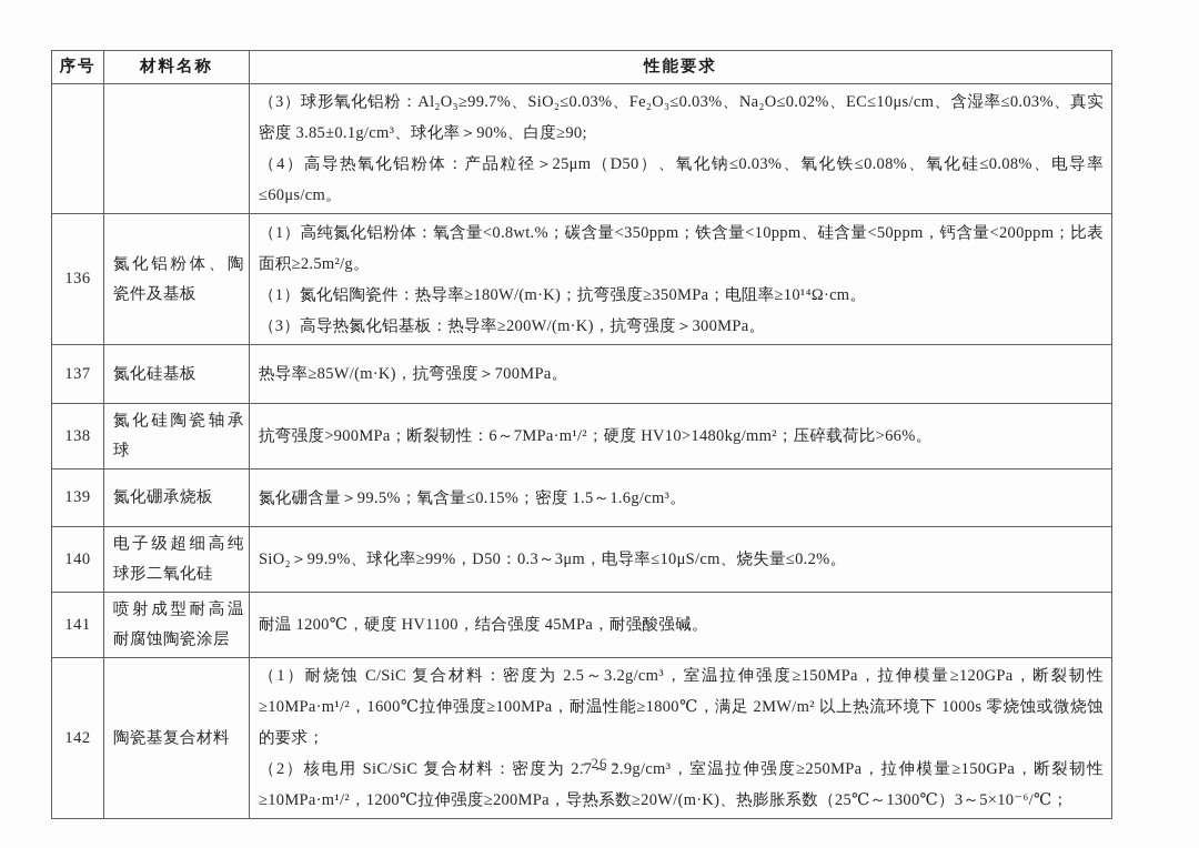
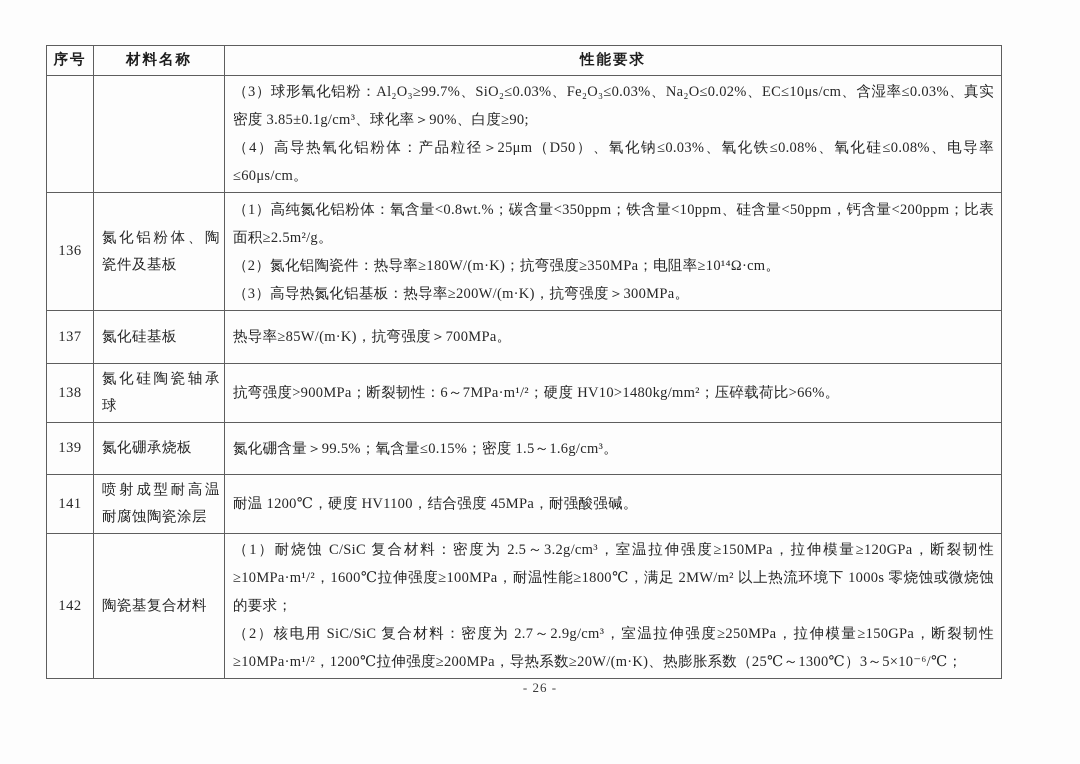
  序号	材料名称	性能要求
  		（3）球形氧化铝粉：Al₂O₃≥99.7%、SiO₂≤0.03%、Fe₂O₃≤0.03%、Na₂O≤0.02%、EC≤10μs/cm、含湿率≤0.03%、真实密度 3.85±0.1g/cm³、球化率＞90%、白度≥90; （4）高导热氧化铝粉体：产品粒径＞25μm（D50）、氧化钠≤0.03%、氧化铁≤0.08%、氧化硅≤0.08%、电导率≤60μs/cm。
- 136	氮化铝粉体、陶瓷件及基板	（1）高纯氮化铝粉体：氧含量<0.8wt.%；碳含量<350ppm；铁含量<10ppm、硅含量<50ppm，钙含量<200ppm；比表面积≥2.5m²/g。 （1）氮化铝陶瓷件：热导率≥180W/(m·K)；抗弯强度≥350MPa；电阻率≥10¹⁴Ω·cm。 （3）高导热氮化铝基板：热导率≥200W/(m·K)，抗弯强度＞300MPa。
+ 136	氮化铝粉体、陶瓷件及基板	（1）高纯氮化铝粉体：氧含量<0.8wt.%；碳含量<350ppm；铁含量<10ppm、硅含量<50ppm，钙含量<200ppm；比表面积≥2.5m²/g。 （2）氮化铝陶瓷件：热导率≥180W/(m·K)；抗弯强度≥350MPa；电阻率≥10¹⁴Ω·cm。 （3）高导热氮化铝基板：热导率≥200W/(m·K)，抗弯强度＞300MPa。
  137	氮化硅基板	热导率≥85W/(m·K)，抗弯强度＞700MPa。
  138	氮化硅陶瓷轴承球	抗弯强度>900MPa；断裂韧性：6～7MPa·m¹/²；硬度 HV10>1480kg/mm²；压碎载荷比>66%。
  139	氮化硼承烧板	氮化硼含量＞99.5%；氧含量≤0.15%；密度 1.5～1.6g/cm³。
- 140	电子级超细高纯球形二氧化硅	SiO₂＞99.9%、球化率≥99%，D50：0.3～3μm，电导率≤10μS/cm、烧失量≤0.2%。
  141	喷射成型耐高温耐腐蚀陶瓷涂层	耐温 1200℃，硬度 HV1100，结合强度 45MPa，耐强酸强碱。
  142	陶瓷基复合材料	（1）耐烧蚀 C/SiC 复合材料：密度为 2.5～3.2g/cm³，室温拉伸强度≥150MPa，拉伸模量≥120GPa，断裂韧性≥10MPa·m¹/²，1600℃拉伸强度≥100MPa，耐温性能≥1800℃，满足 2MW/m² 以上热流环境下 1000s 零烧蚀或微烧蚀的要求； （2）核电用 SiC/SiC 复合材料：密度为 2.7～2.9g/cm³，室温拉伸强度≥250MPa，拉伸模量≥150GPa，断裂韧性≥10MPa·m¹/²，1200℃拉伸强度≥200MPa，导热系数≥20W/(m·K)、热膨胀系数（25℃～1300℃）3～5×10⁻⁶/℃；
  - 26 -
